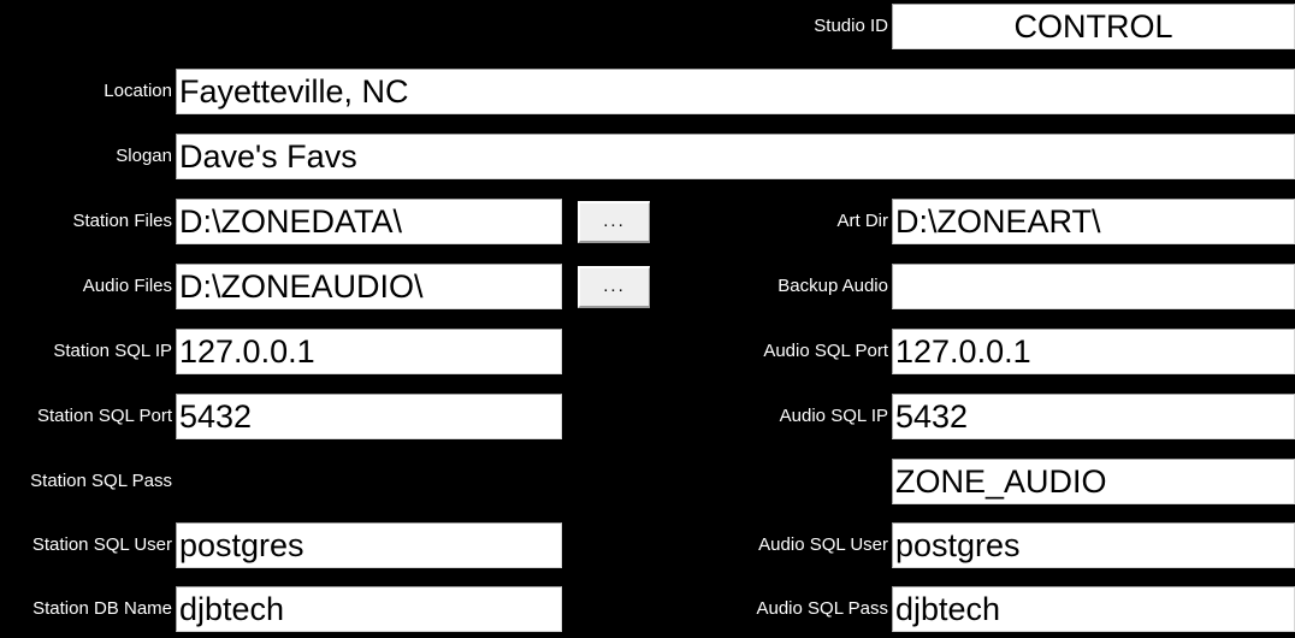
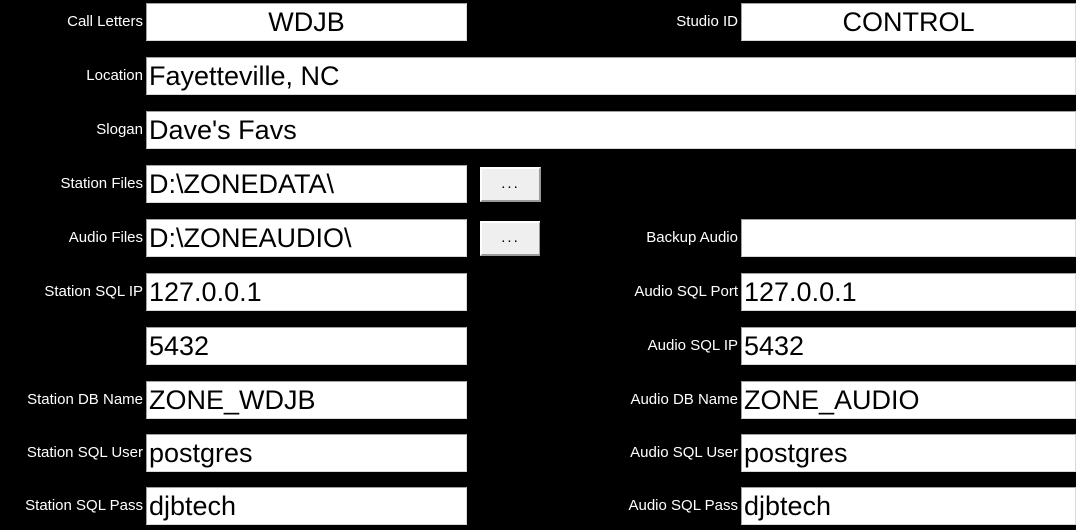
+ Call Letters
+ WDJB
  Studio ID
  CONTROL
  Location
  Fayetteville, NC
  Slogan
  Dave's Favs
  Station Files
  D:\ZONEDATA\
  ...
- Art Dir
- D:\ZONEART\
  Audio Files
  D:\ZONEAUDIO\
  ...
  Backup Audio
  Station SQL IP
  127.0.0.1
  Audio SQL Port
  127.0.0.1
- Station SQL Port
  5432
  Audio SQL IP
  5432
- Station SQL Pass
+ Station DB Name
+ ZONE_WDJB
+ Audio DB Name
  ZONE_AUDIO
  Station SQL User
  postgres
  Audio SQL User
  postgres
- Station DB Name
+ Station SQL Pass
  djbtech
  Audio SQL Pass
  djbtech
